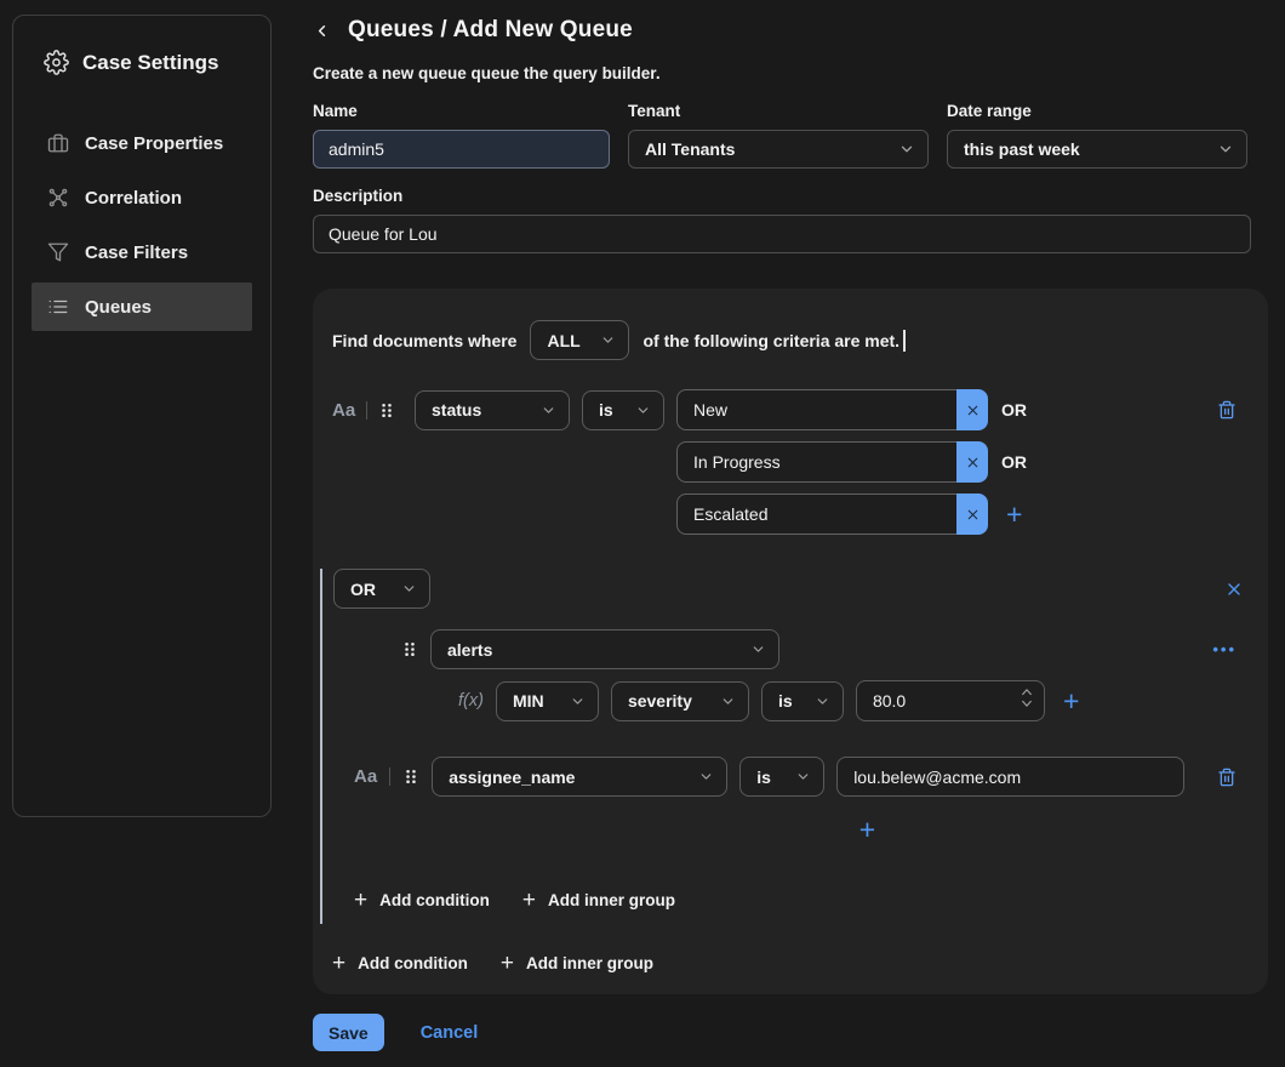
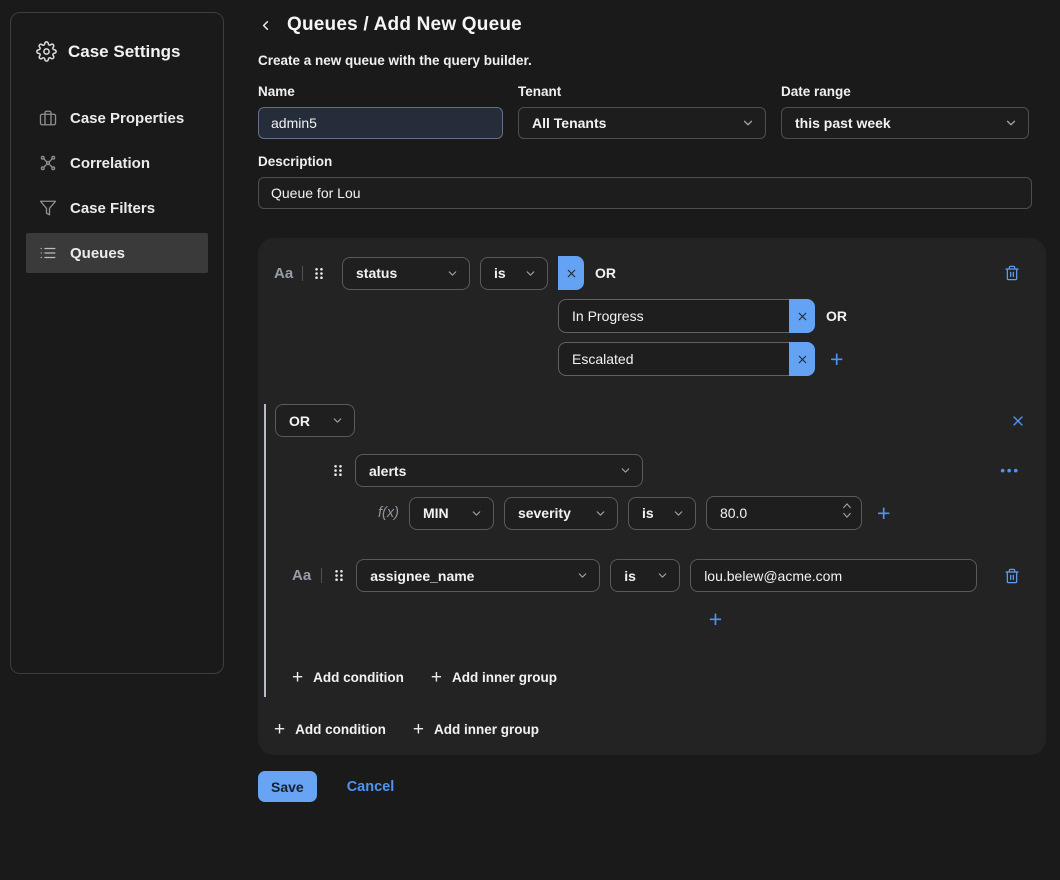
  Case Settings
  Case Properties
  Correlation
  Case Filters
  Queues
  Queues / Add New Queue
- Create a new queue queue the query builder.
+ Create a new queue with the query builder.
  Name
  admin5
  Tenant
  All Tenants
  Date range
  this past week
  Description
  Queue for Lou
- Find documents where
- ALL
- of the following criteria are met.
  Aa
  status
  is
- New
  OR
  In Progress
  OR
  Escalated
  +
  OR
  alerts
  •••
  f(x)
  MIN
  severity
  is
  80.0
  +
  Aa
  assignee_name
  is
  lou.belew@acme.com
  +
  +
  Add condition
  +
  Add inner group
  +
  Add condition
  +
  Add inner group
  Save
  Cancel
